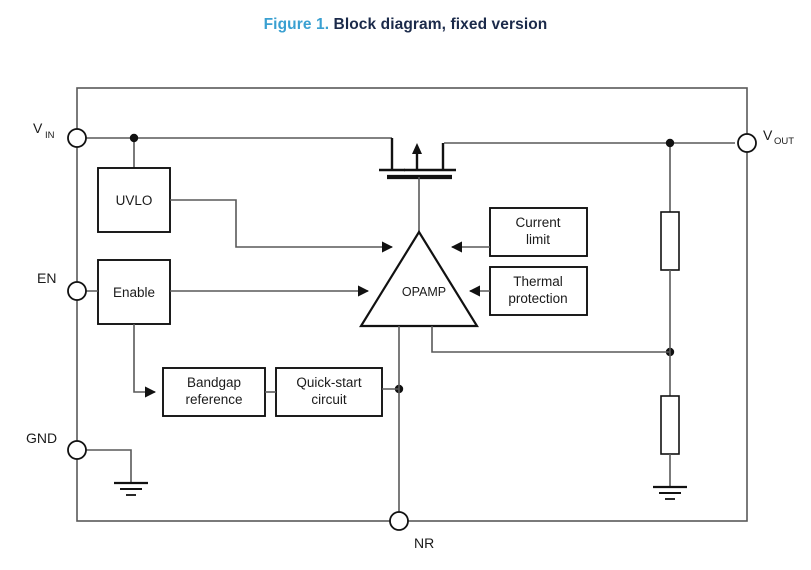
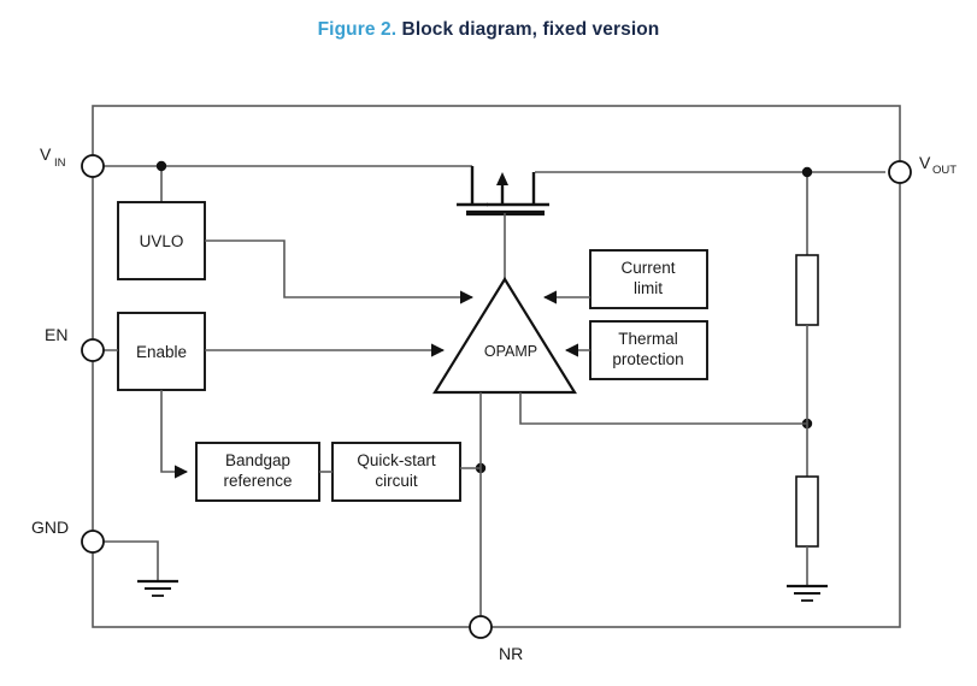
- Figure 1. Block diagram, fixed version
+ Figure 2. Block diagram, fixed version
  UVLO
  Enable
  Bandgap
  reference
  Quick-start
  circuit
  Current
  limit
  Thermal
  protection
  OPAMP
  V
  IN
  EN
  GND
  V
  OUT
  NR
